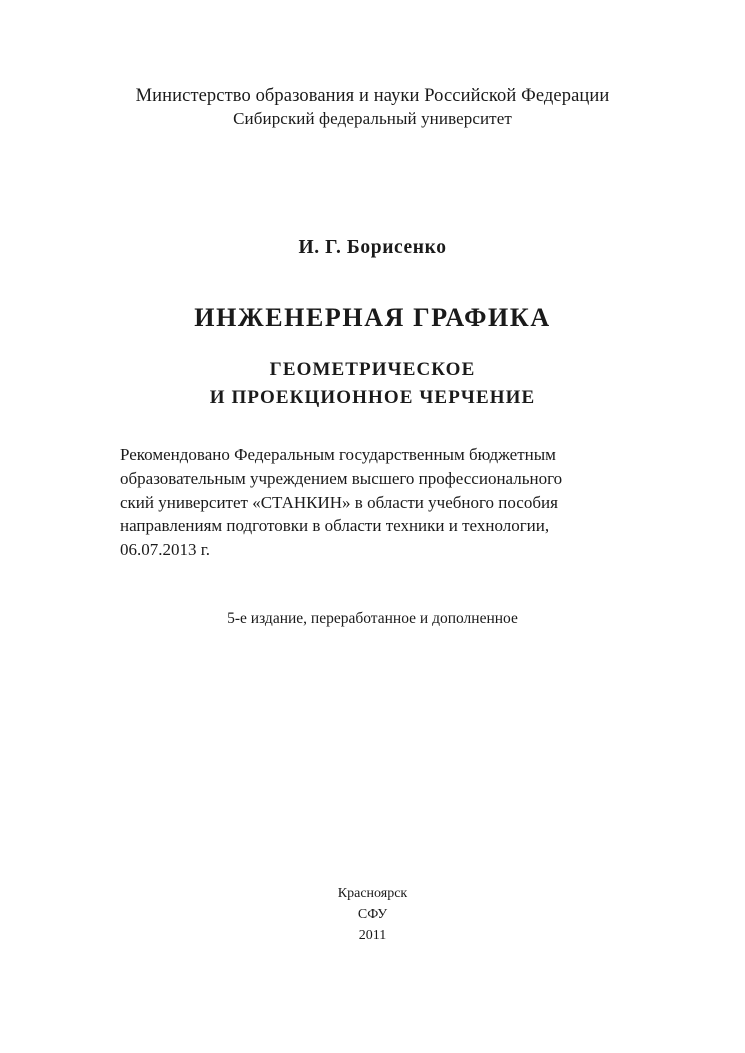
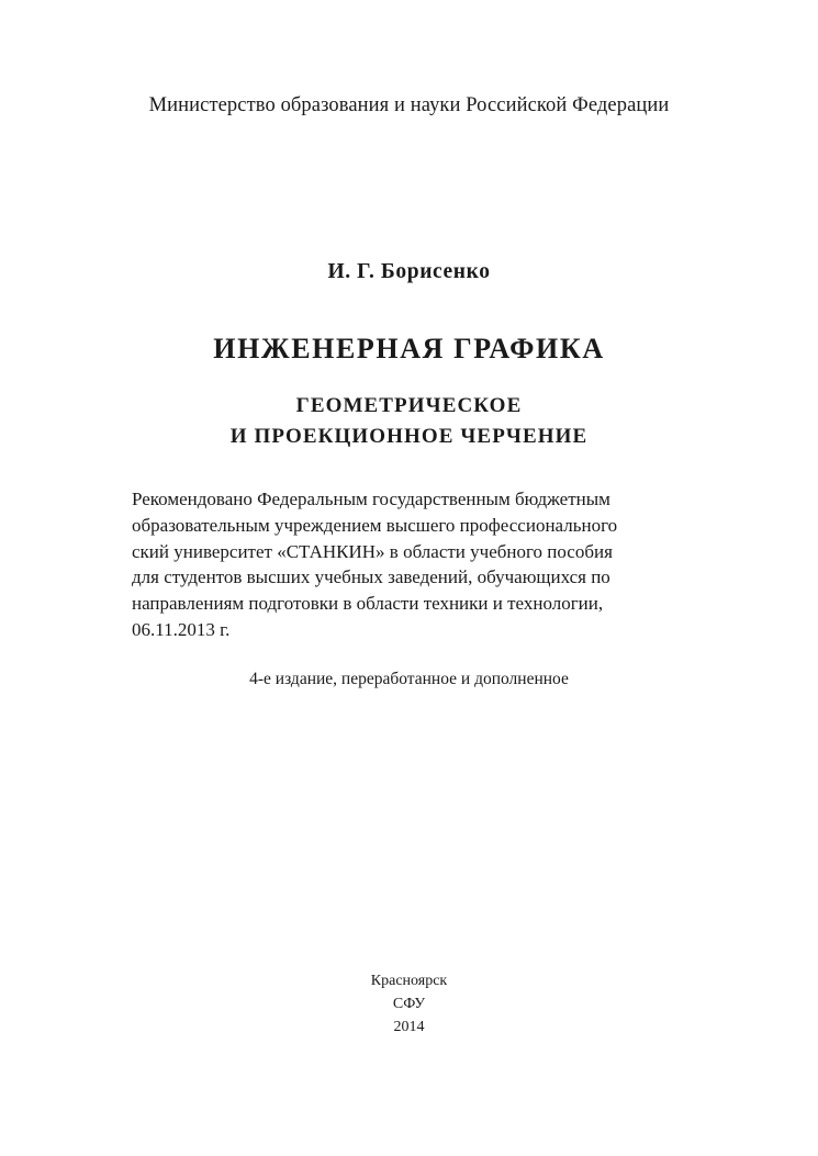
  Министерство образования и науки Российской Федерации
- Сибирский федеральный университет
  И. Г. Борисенко
  ИНЖЕНЕРНАЯ ГРАФИКА
  ГЕОМЕТРИЧЕСКОЕ
  И ПРОЕКЦИОННОЕ ЧЕРЧЕНИЕ
  Рекомендовано Федеральным государственным бюджетным
  образовательным учреждением высшего профессионального
  ский университет «СТАНКИН» в области учебного пособия
+ для студентов высших учебных заведений, обучающихся по
  направлениям подготовки в области техники и технологии,
- 06.07.2013 г.
+ 06.11.2013 г.
- 5-е издание, переработанное и дополненное
+ 4-е издание, переработанное и дополненное
  Красноярск
  СФУ
- 2011
+ 2014
